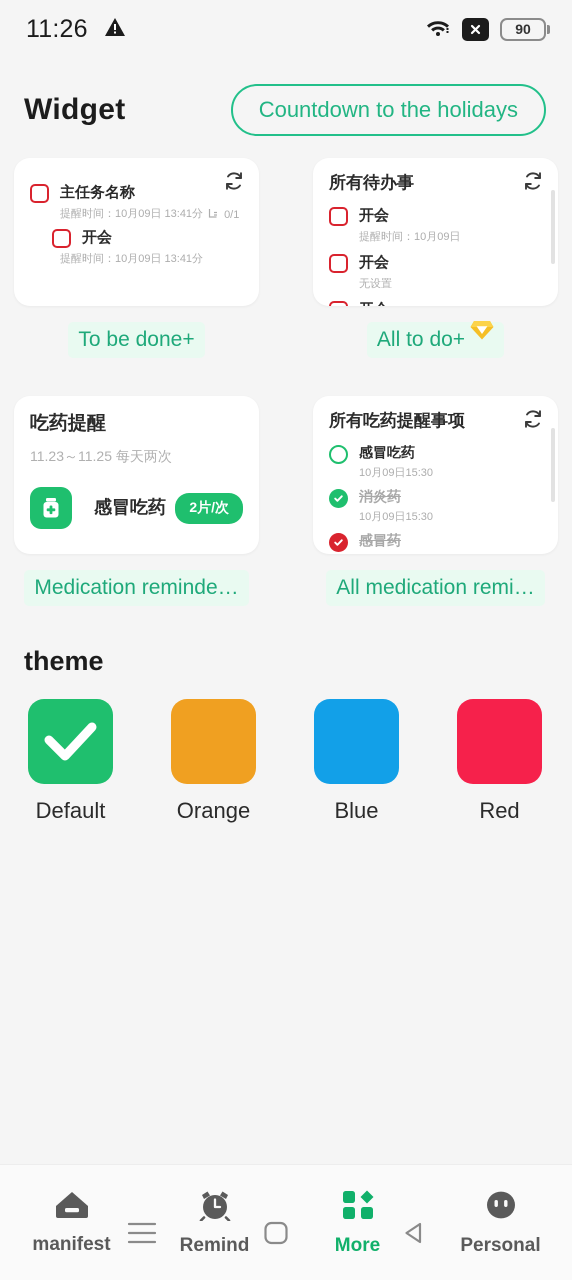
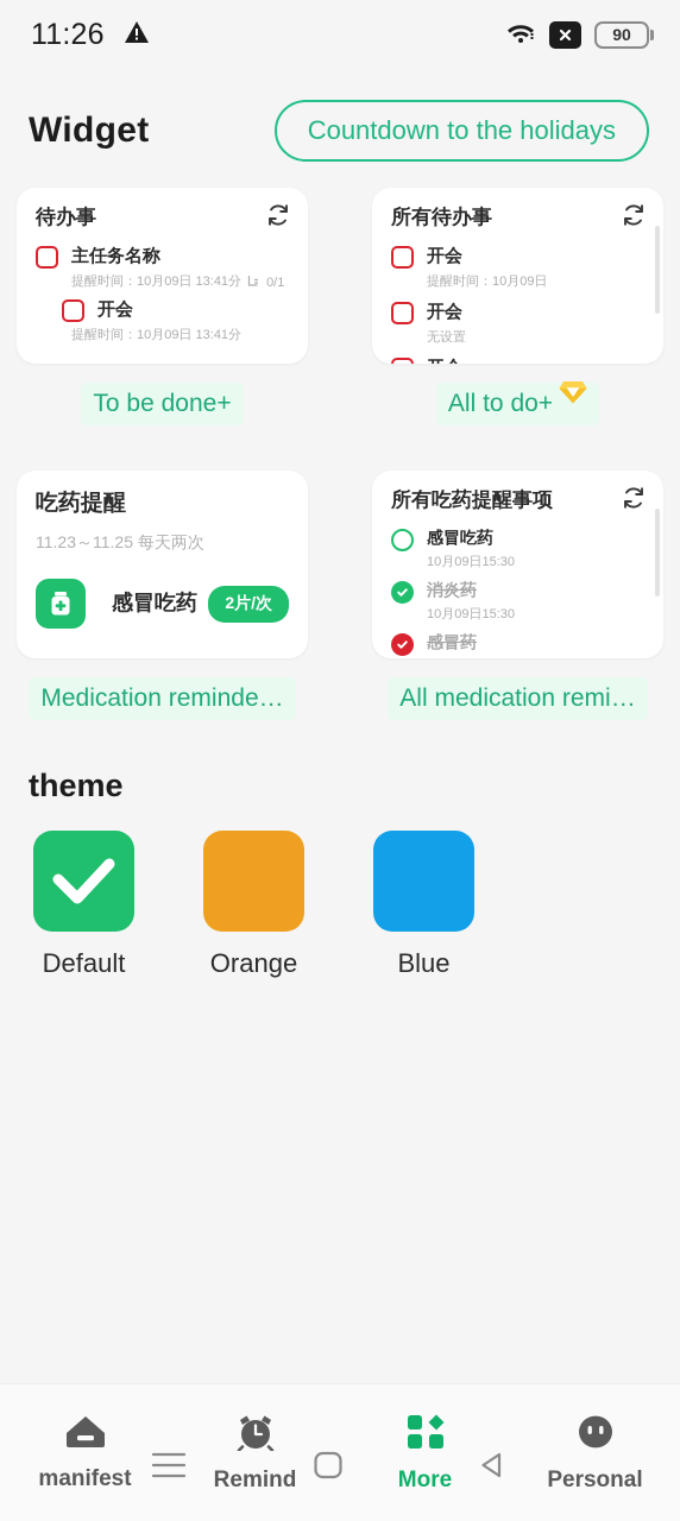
  11:26
  90
  Widget
  Countdown to the holidays
+ 待办事
  主任务名称
  提醒时间：10月09日 13:41分
  0/1
  开会
  提醒时间：10月09日 13:41分
  所有待办事
  开会
  提醒时间：10月09日
  开会
  无设置
  To be done+
  All to do+
  吃药提醒
  11.23～11.25 每天两次
  感冒吃药
  2片/次
  所有吃药提醒事项
  感冒吃药
  10月09日15:30
  消炎药
  10月09日15:30
  感冒药
  Medication reminde…
  All medication remi…
  theme
  Default
  Orange
  Blue
- Red
  manifest
  Remind
  More
  Personal
